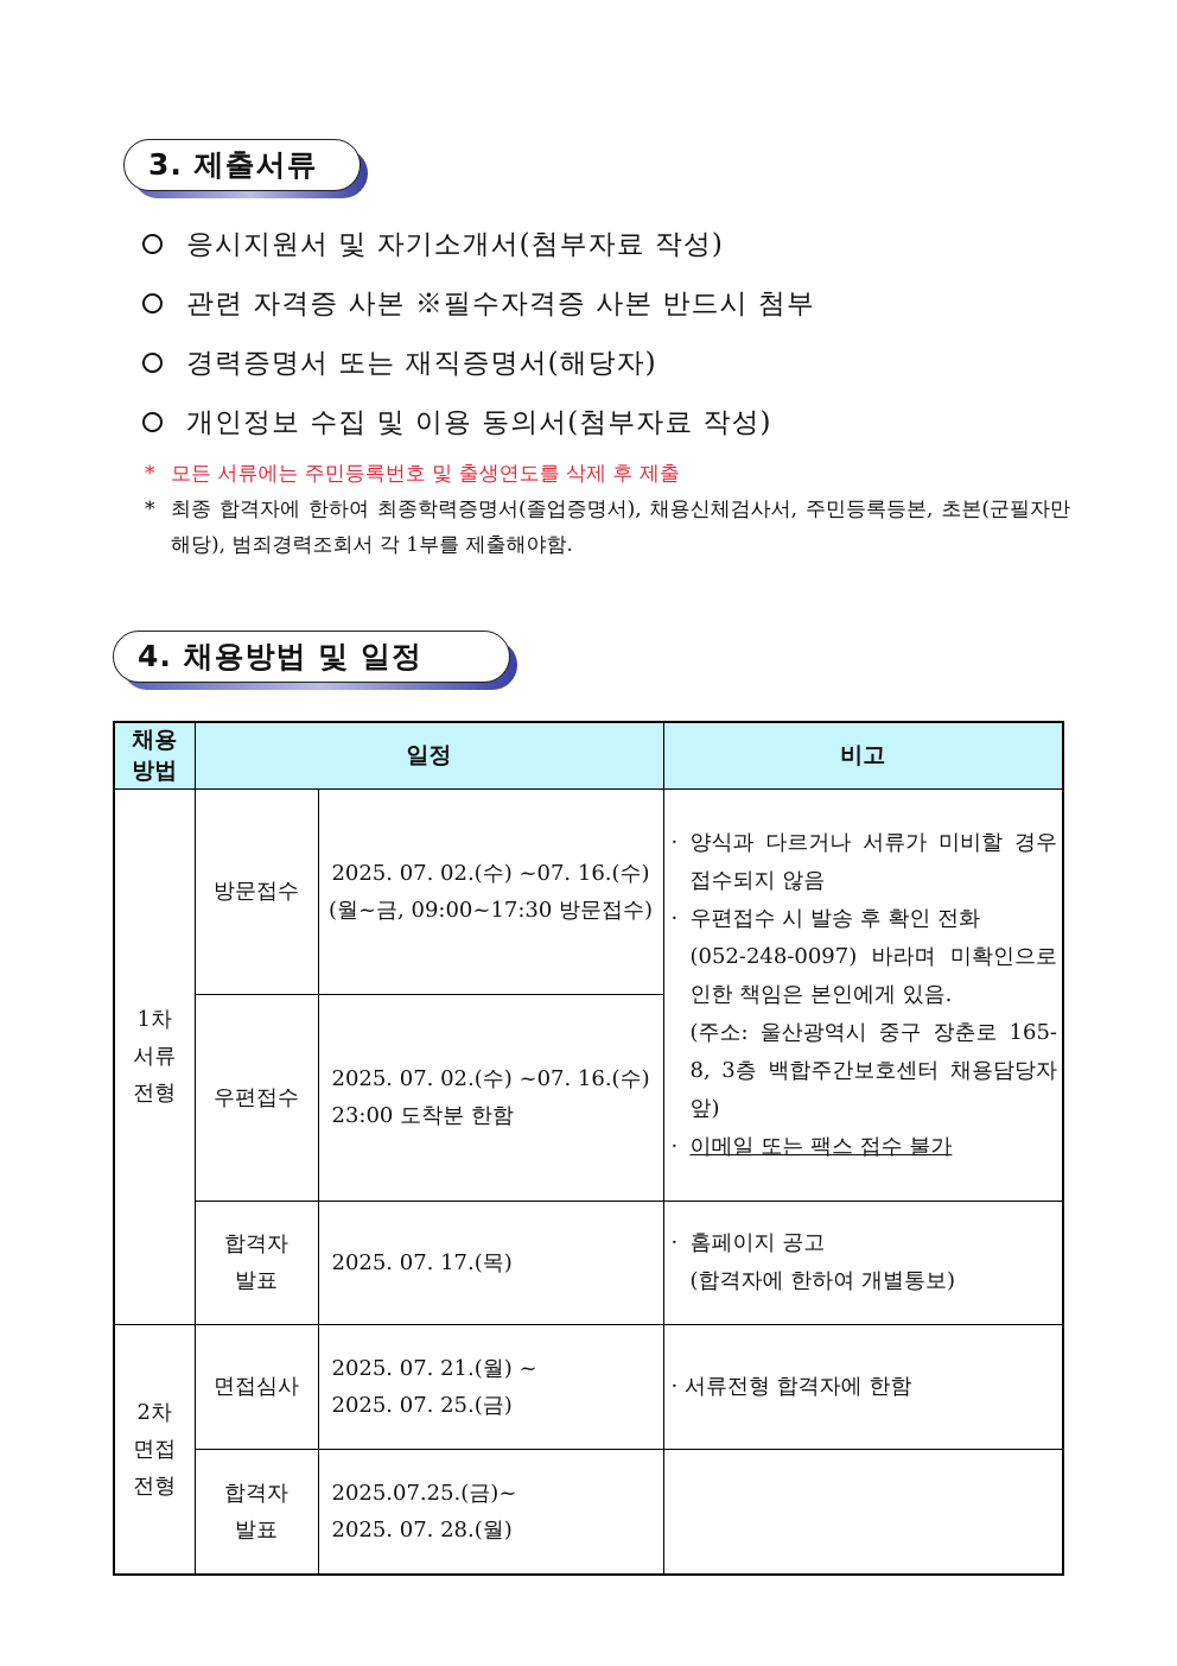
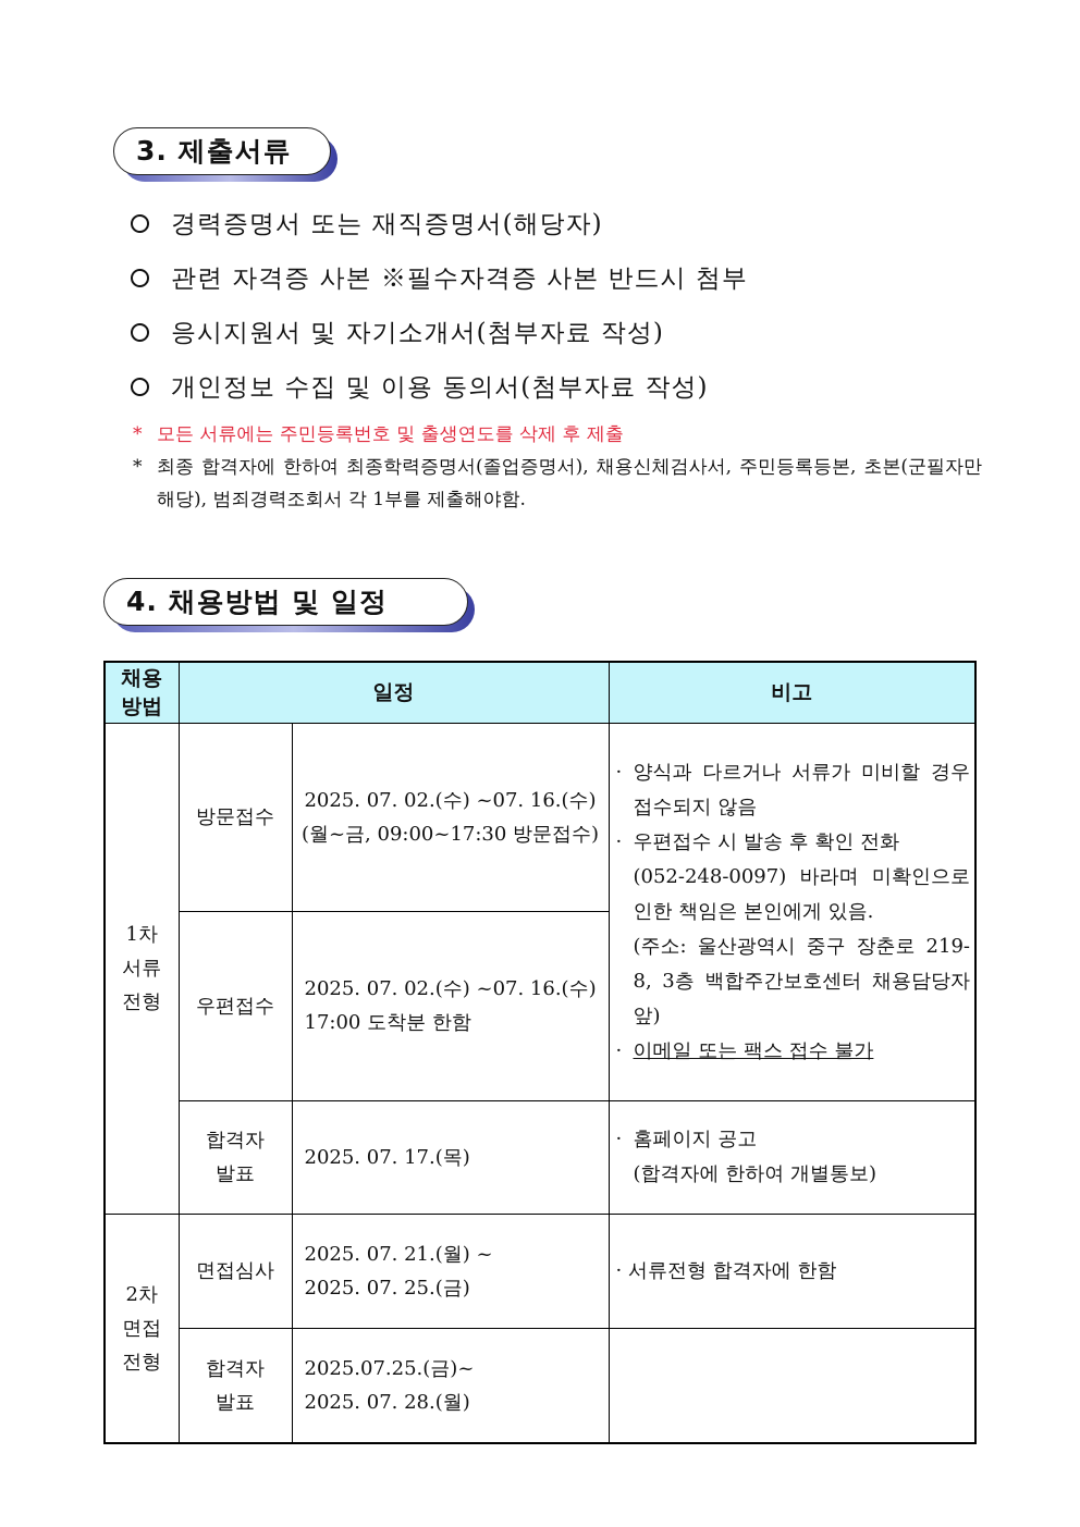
  3. 제출서류
- 응시지원서 및 자기소개서(첨부자료 작성)
+ 경력증명서 또는 재직증명서(해당자)
  관련 자격증 사본 ※필수자격증 사본 반드시 첨부
- 경력증명서 또는 재직증명서(해당자)
+ 응시지원서 및 자기소개서(첨부자료 작성)
  개인정보 수집 및 이용 동의서(첨부자료 작성)
  *
  모든 서류에는 주민등록번호 및 출생연도를 삭제 후 제출
  *
  최종 합격자에 한하여 최종학력증명서(졸업증명서), 채용신체검사서, 주민등록등본, 초본(군필자만해당), 범죄경력조회서 각 1부를 제출해야함.
  4. 채용방법 및 일정
  채용 방법	일정	비고
- 1차 서류 전형	방문접수	2025. 07. 02.(수) ~07. 16.(수) (월~금, 09:00~17:30 방문접수)	· 양식과 다르거나 서류가 미비할 경우 접수되지 않음 · 우편접수 시 발송 후 확인 전화 (052-248-0097) 바라며 미확인으로 인한 책임은 본인에게 있음. (주소: 울산광역시 중구 장춘로 165-8, 3층 백합주간보호센터 채용담당자 앞) · 이메일 또는 팩스 접수 불가
+ 1차 서류 전형	방문접수	2025. 07. 02.(수) ~07. 16.(수) (월~금, 09:00~17:30 방문접수)	· 양식과 다르거나 서류가 미비할 경우 접수되지 않음 · 우편접수 시 발송 후 확인 전화 (052-248-0097) 바라며 미확인으로 인한 책임은 본인에게 있음. (주소: 울산광역시 중구 장춘로 219-8, 3층 백합주간보호센터 채용담당자 앞) · 이메일 또는 팩스 접수 불가
- 우편접수	2025. 07. 02.(수) ~07. 16.(수) 23:00 도착분 한함
+ 우편접수	2025. 07. 02.(수) ~07. 16.(수) 17:00 도착분 한함
  합격자 발표	2025. 07. 17.(목)	· 홈페이지 공고 (합격자에 한하여 개별통보)
  2차 면접 전형	면접심사	2025. 07. 21.(월) ~ 2025. 07. 25.(금)	· 서류전형 합격자에 한함
  합격자 발표	2025.07.25.(금)~ 2025. 07. 28.(월)
